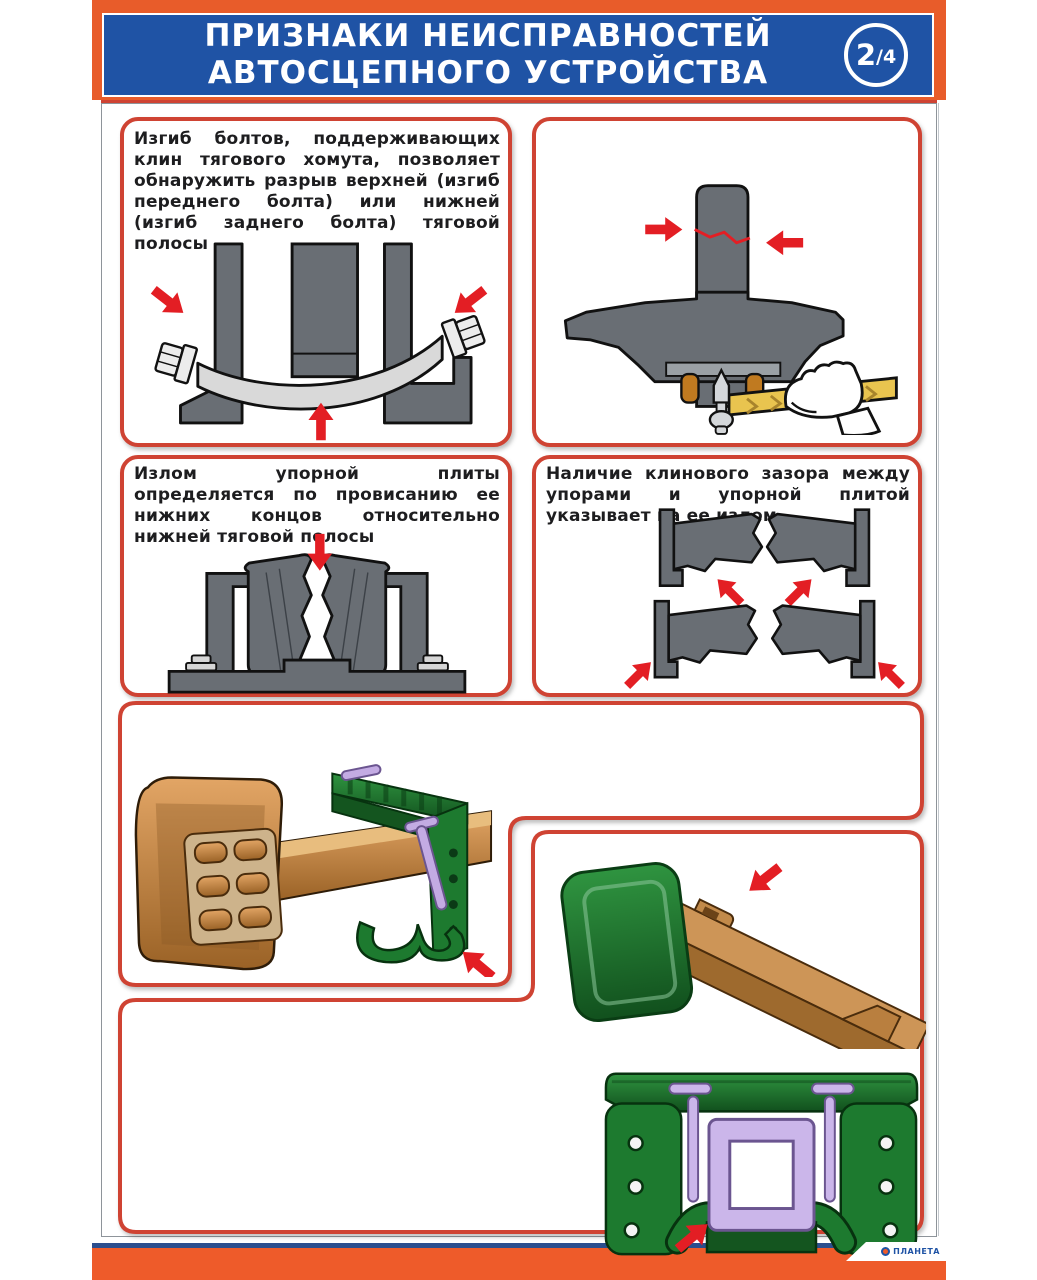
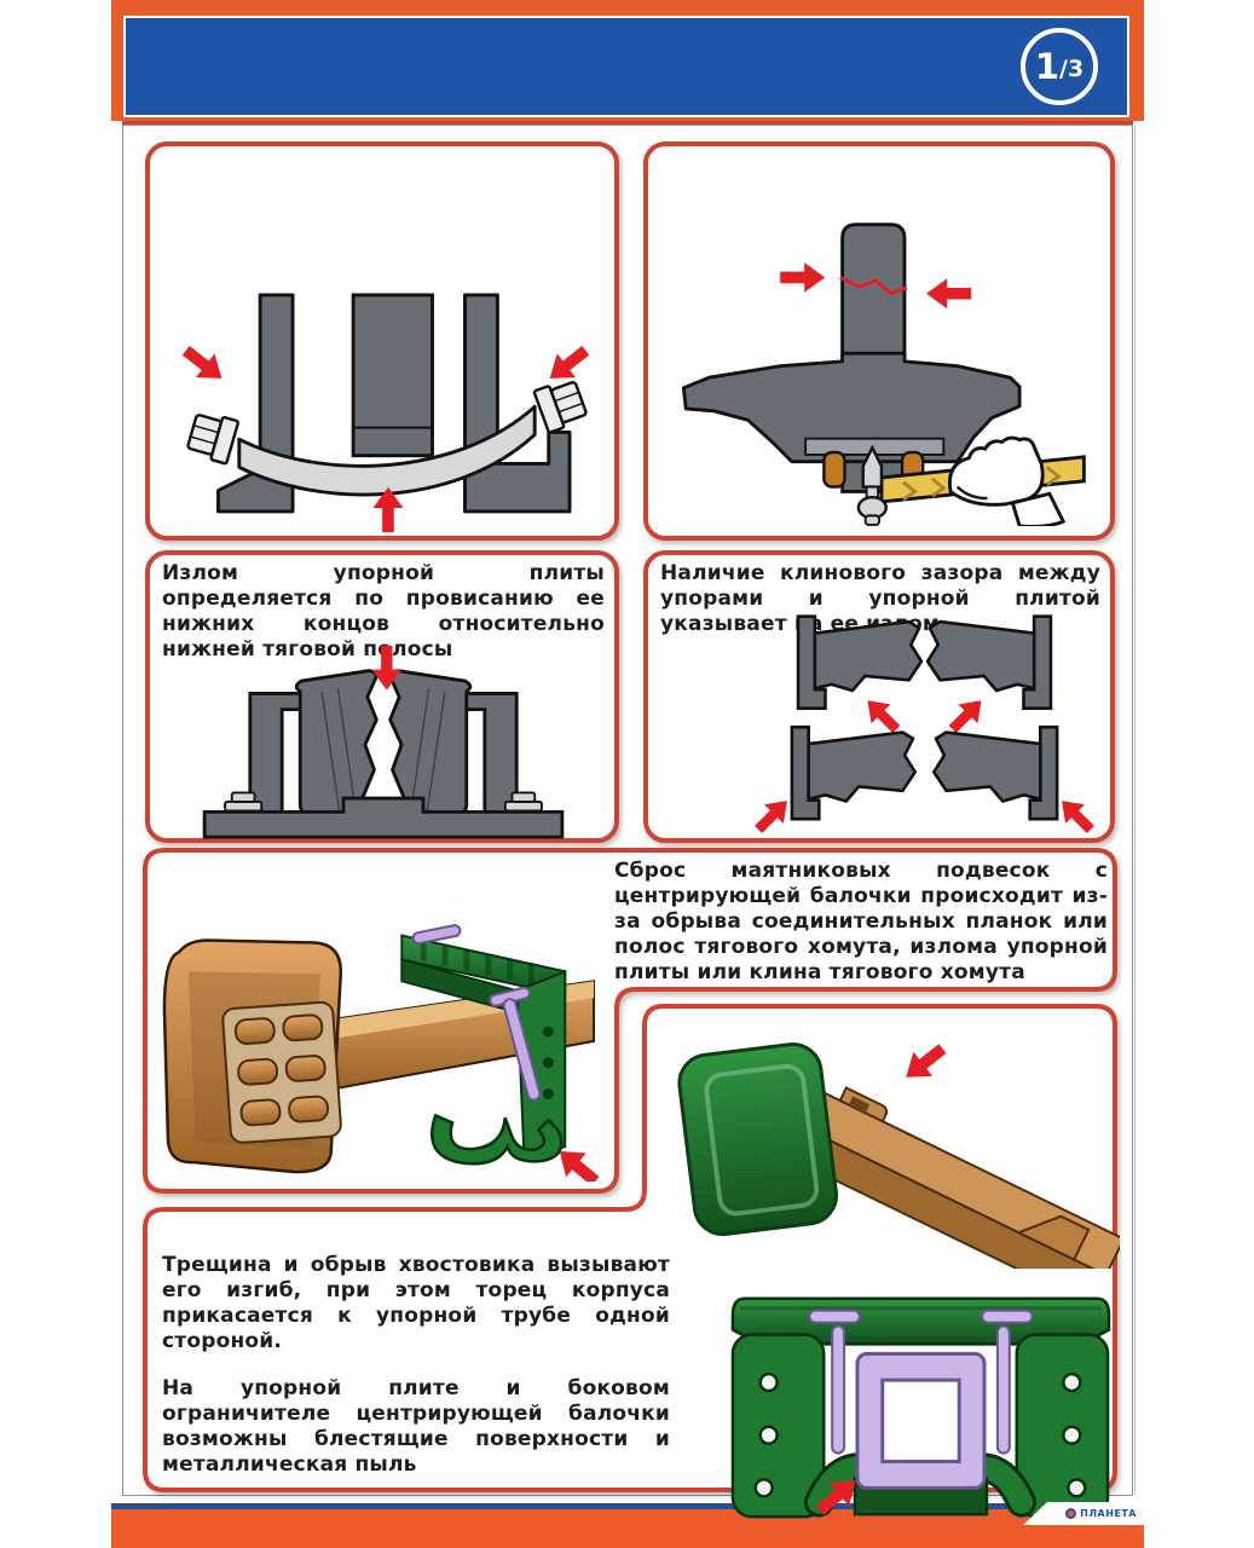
- ПРИЗНАКИ НЕИСПРАВНОСТЕЙ
- АВТОСЦЕПНОГО УСТРОЙСТВА
- 2
+ 1
- /4
+ /3
  ПЛАНЕТА
- Изгиб болтов, поддерживающих клин тягового хомута, позволяет обнаружить разрыв верхней (изгиб переднего болта) или нижней (изгиб заднего болта) тяговой полосы
  Излом упорной плиты определяется по провисанию ее нижних концов относительно нижней тяговой плосы
  Наличие клинового зазора между упорами и упорной плитой указывает ее им
+ Сброс маятниковых подвесок с центрирующей балочки происходит из-за обрыва соединительных планок или полос тягового хомута, излома упорной плиты или клина тягового хомута
+ Трещина и обрыв хвостовика вызывают его изгиб, при этом торец корпуса прикасается к упорной трубе одной стороной.
+ На упорной плите и боковом ограничителе центрирующей балочки возможны блестящие поверхности и металлическая пыль
